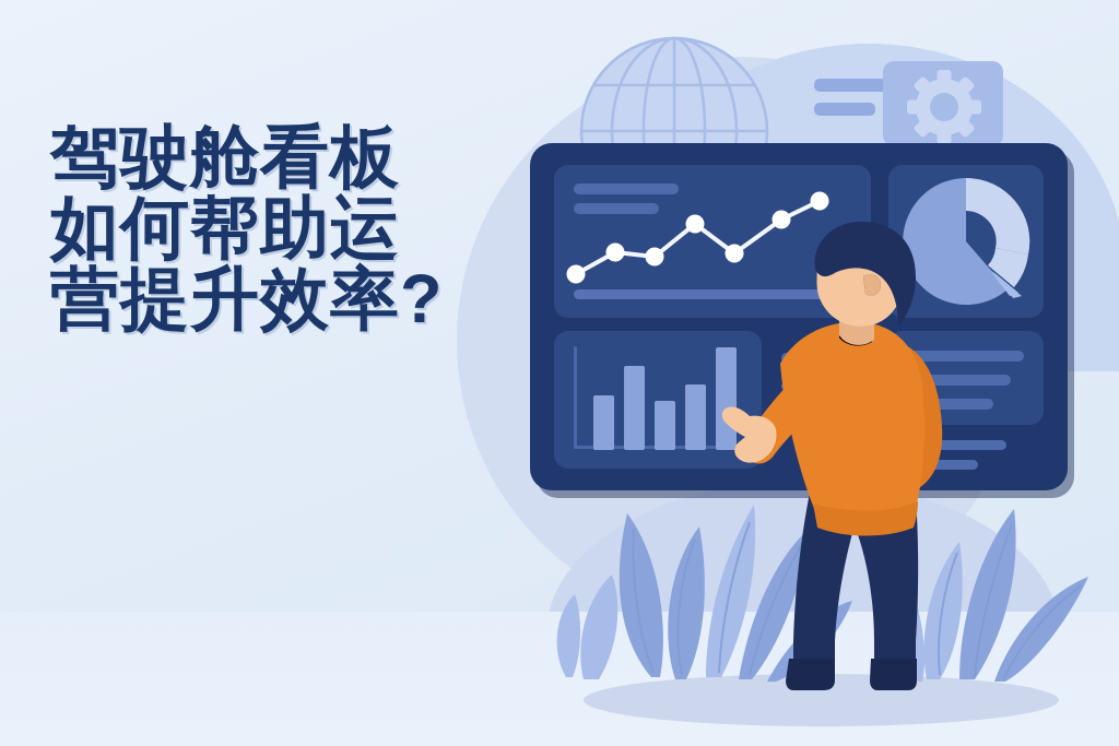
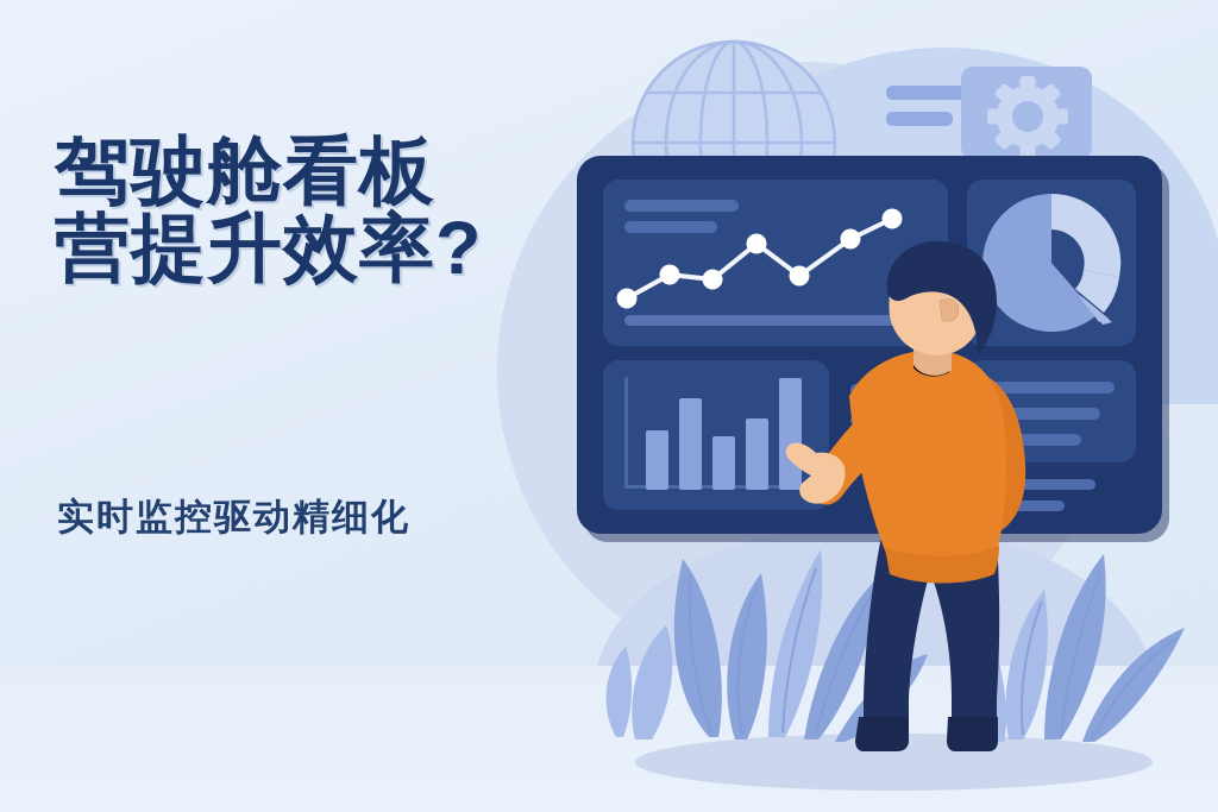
  驾驶舱看板
- 如何帮助运
  营提升效率?
+ 实时监控驱动精细化
